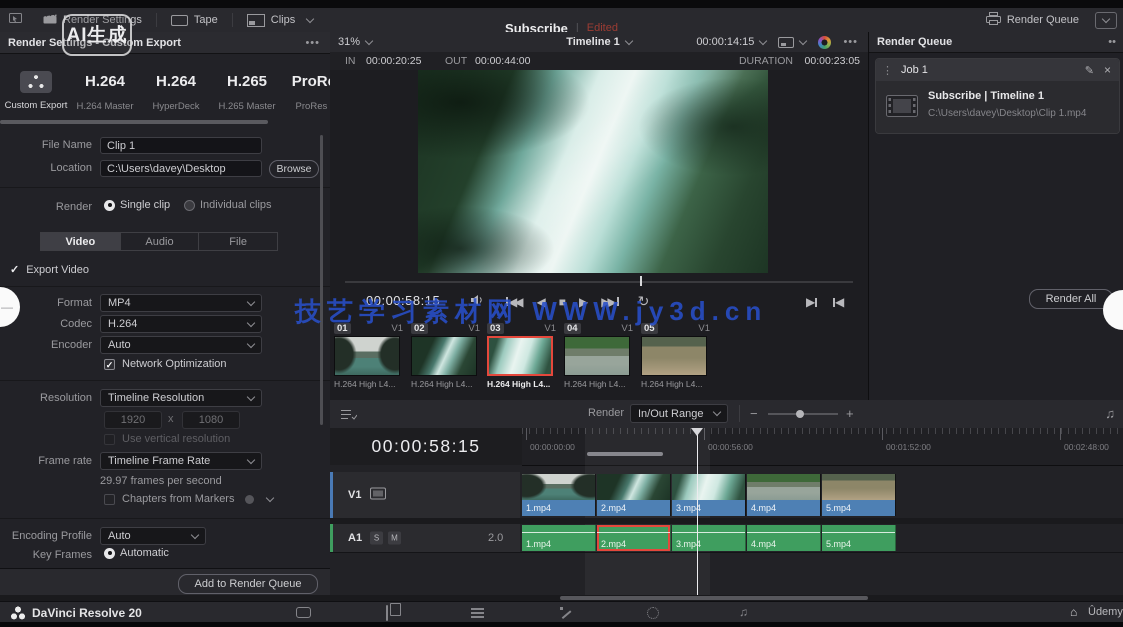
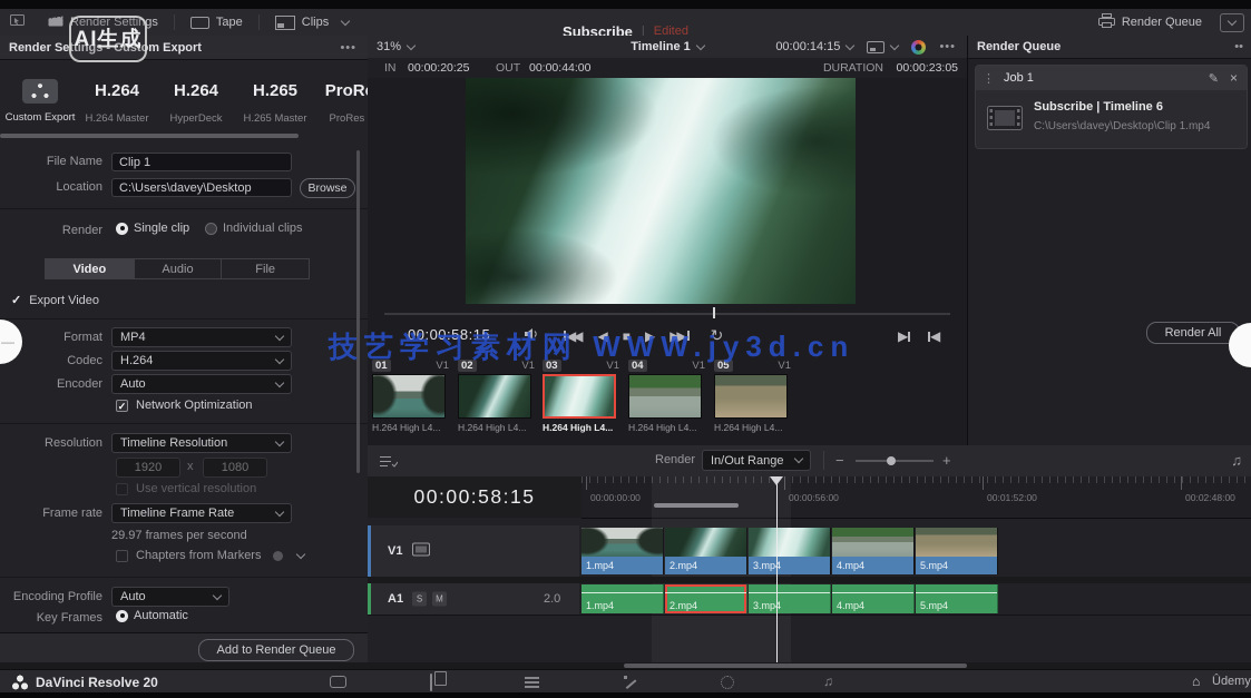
  Render Settings
  Tape
  Clips
  Subscribe
  |
  Edited
  Render Queue
  AI生成
  Render Settings - Custom Export
  •••
  Custom Export
  H.264
  H.264 Master
  H.264
  HyperDeck
  H.265
  H.265 Master
  ProRes
  File Name
  Clip 1
  Location
  C:\Users\davey\Desktop
  Browse
  Render
  Single clip
  Individual clips
  Video
  Audio
  File
  ✓
  Export Video
  Format
  MP4
  Codec
  H.264
  Encoder
  Auto
  ✓
  Network Optimization
  Resolution
  Timeline Resolution
  1920
  x
  1080
  Use vertical resolution
  Frame rate
  Timeline Frame Rate
  29.97 frames per second
  Chapters from Markers
  Encoding Profile
  Auto
  Key Frames
  Automatic
  Add to Render Queue
  31%
  Timeline 1
  00:00:14:15
  •••
  IN
  00:00:20:25
  OUT
  00:00:44:00
  DURATION
  00:00:23:05
  00:00:58:15
  ◀◀
  ◀
  ■
  ▶
  ▶▶
  ↻
  ▶
  ◀
  01
  V1
  H.264 High L4...
  02
  V1
  H.264 High L4...
  03
  V1
  H.264 High L4...
  04
  V1
  H.264 High L4...
  05
  V1
  H.264 High L4...
  Render Queue
  ••
  ⋮
  Job 1
  ✎
  ×
- Subscribe | Timeline 1
+ Subscribe | Timeline 6
  C:\Users\davey\Desktop\Clip 1.mp4
  Render All
  Render
  In/Out Range
  −
  +
  ♫
  00:00:58:15
  00:00:00:00
  00:00:56:00
  00:01:52:00
  00:02:48:00
  V1
  1.mp4
  2.mp4
  3.mp4
  4.mp4
  5.mp4
  A1
  S
  M
  2.0
  1.mp4
  2.mp4
  3.mp4
  4.mp4
  5.mp4
  DaVinci Resolve 20
  ♫
  ⌂
  Ûdemy
  技艺学习素材网 WWW.jy3d.cn
  —
